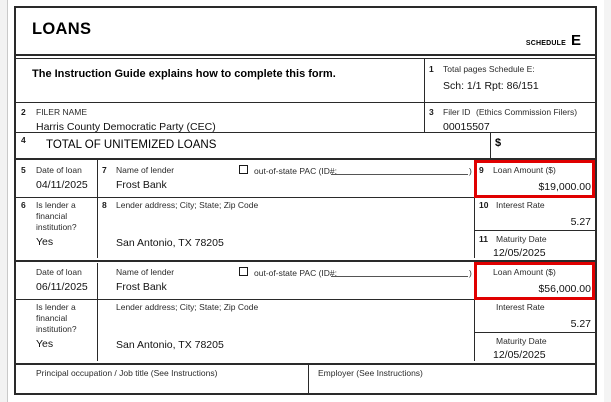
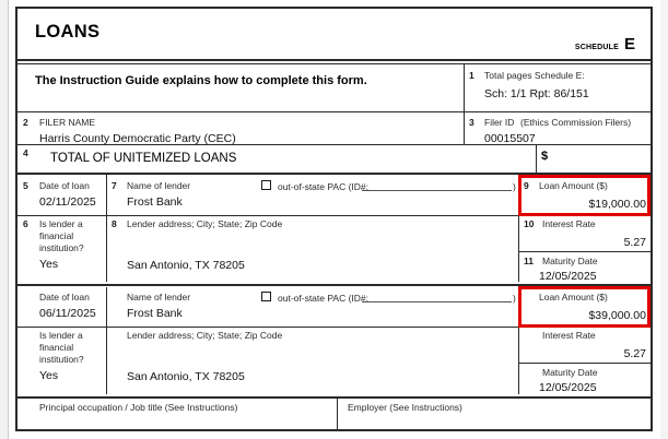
  LOANS
  schedule
  E
  The Instruction Guide explains how to complete this form.
  1
  Total pages Schedule E:
  Sch: 1/1 Rpt: 86/151
  2
  FILER NAME
  Harris County Democratic Party (CEC)
  3
  Filer ID
  (Ethics Commission Filers)
  00015507
  4
  TOTAL OF UNITEMIZED LOANS
  $
  5
  Date of loan
- 04/11/2025
+ 02/11/2025
  7
  Name of lender
  Frost Bank
  out-of-state PAC (ID#:
  )
  9
  Loan Amount ($)
  $19,000.00
  6
  Is lender a
  financial
  institution?
  Yes
  8
  Lender address; City; State; Zip Code
  San Antonio, TX 78205
  10
  Interest Rate
  5.27
  11
  Maturity Date
  12/05/2025
  Date of loan
  06/11/2025
  Name of lender
  Frost Bank
  out-of-state PAC (ID#:
  )
  Loan Amount ($)
- $56,000.00
+ $39,000.00
  Is lender a
  financial
  institution?
  Yes
  Lender address; City; State; Zip Code
  San Antonio, TX 78205
  Interest Rate
  5.27
  Maturity Date
  12/05/2025
  Principal occupation / Job title (See Instructions)
  Employer (See Instructions)
